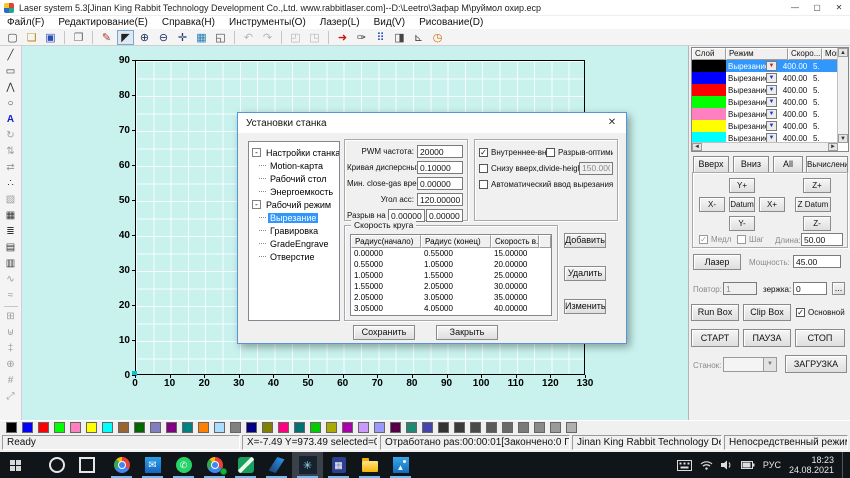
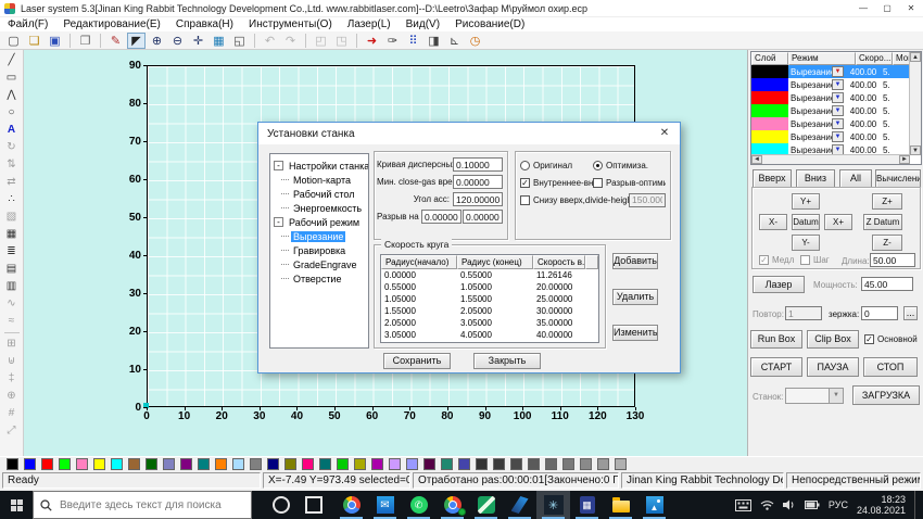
  Laser system 5.3[Jinan King Rabbit Technology Development Co.,Ltd. www.rabbitlaser.com]--D:\Leetro\Зафар М\руймол охир.ecp
  —
  ▢
  ✕
  Файл(F)
  Редактирование(E)
  Справка(H)
  Инструменты(O)
  Лазер(L)
  Вид(V)
  Рисование(D)
  ▢
  ❏
  ▣
  ❐
  ✎
  ◤
  ⊕
  ⊖
  ✛
  ▦
  ◱
  ↶
  ↷
  ◰
  ◳
  ➜
  ✑
  ⠿
  ◨
  ⊾
  ◷
  ╱
  ▭
  ⋀
  ○
  A
  ↻
  ⇅
  ⇄
  ∴
  ▧
  ▦
  ≣
  ▤
  ▥
  ∿
  ≈
  ⊞
  ⊎
  ‡
  ⊕
  #
  ⤢
  0
  10
  20
  30
  40
  50
  60
  70
  80
  90
  100
  110
  120
  130
  90
  80
  70
  60
  50
  40
  30
  20
  10
  0
  Слой
  Режим
  Скоро...
  Вырезани
  400.00
  5.
  Вырезани
  400.00
  5.
  Вырезани
  400.00
  5.
  Вырезани
  400.00
  5.
  Вырезани
  400.00
  5.
  Вырезани
  400.00
  5.
  Вырезани
  400.00
  5.
  Вверх
  Вниз
  All
  Вычислени
  Y+
  Z+
  X-
  Datum
  X+
  Z Datum
  Y-
  Z-
  Медл
  Шаг
  Длина:
  50.00
  Лазер
  Мощность:
  45.00
  Повтор:
  1
  зержка:
  0
  ...
  Run Box
  Clip Box
  Основной
  СТАРТ
  ПАУЗА
  СТОП
  Станок:
  ЗАГРУЗКА
  Установки станка
  ✕
  -
  Настройки станка
  Motion-карта
  Рабочий стол
  Энергоемкость
  -
  Рабочий режим
  Вырезание
  Гравировка
  GradeEngrave
  Отверстие
- PWM частота:
- 20000
  Кривая дисперсны
  0.10000
  Мин. close-gas вре
  0.00000
  Угол асс:
  120.00000
  0.00000
  0.00000
+ Оригинал
+ Оптимиза.
  Внутреннее-вн
  Разрыв-оптими
  Снизу вверх,divide-heig
  150.00
- Автоматический ввод вырезания
  Скорость круга
  Радиус(начало)
  Радиус (конец)
  Скорость в.
  0.00000
  0.55000
- 15.00000
+ 11.26146
  0.55000
  1.05000
  20.00000
  1.05000
  1.55000
  25.00000
  1.55000
  2.05000
  30.00000
  2.05000
  3.05000
  35.00000
  3.05000
  4.05000
  40.00000
  Добавить
  Удалить
  Изменить
  Сохранить
  Закрыть
  Ready
  X=-7.49 Y=973.49 selected=0
  Отработано pas:00:00:01[Закончено:0 П
  Jinan King Rabbit Technology De
  Непосредственный режи
+ Введите здесь текст для поиска
  РУС
  18:23
  24.08.2021
